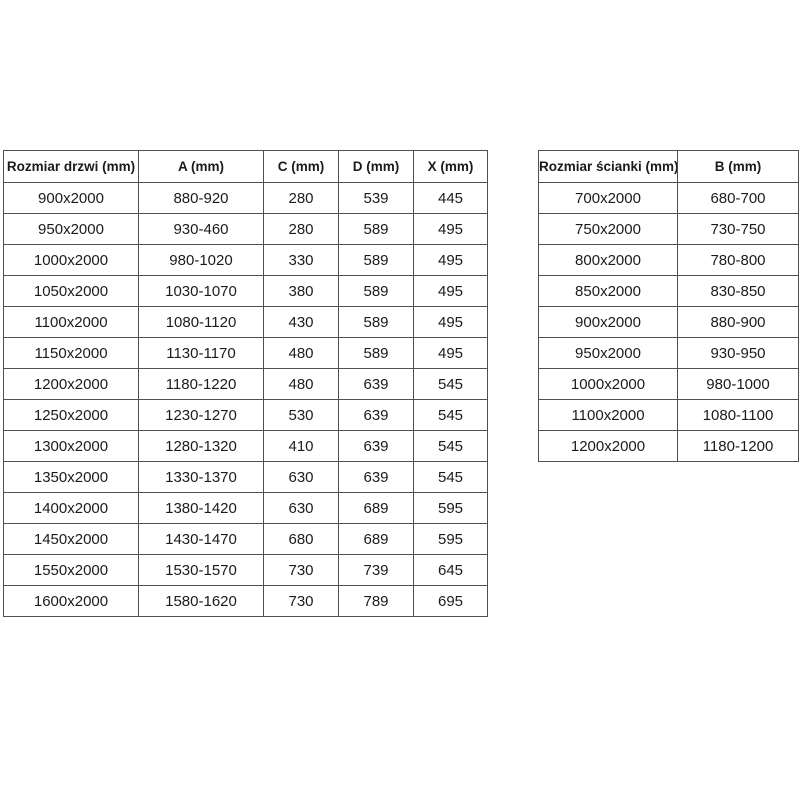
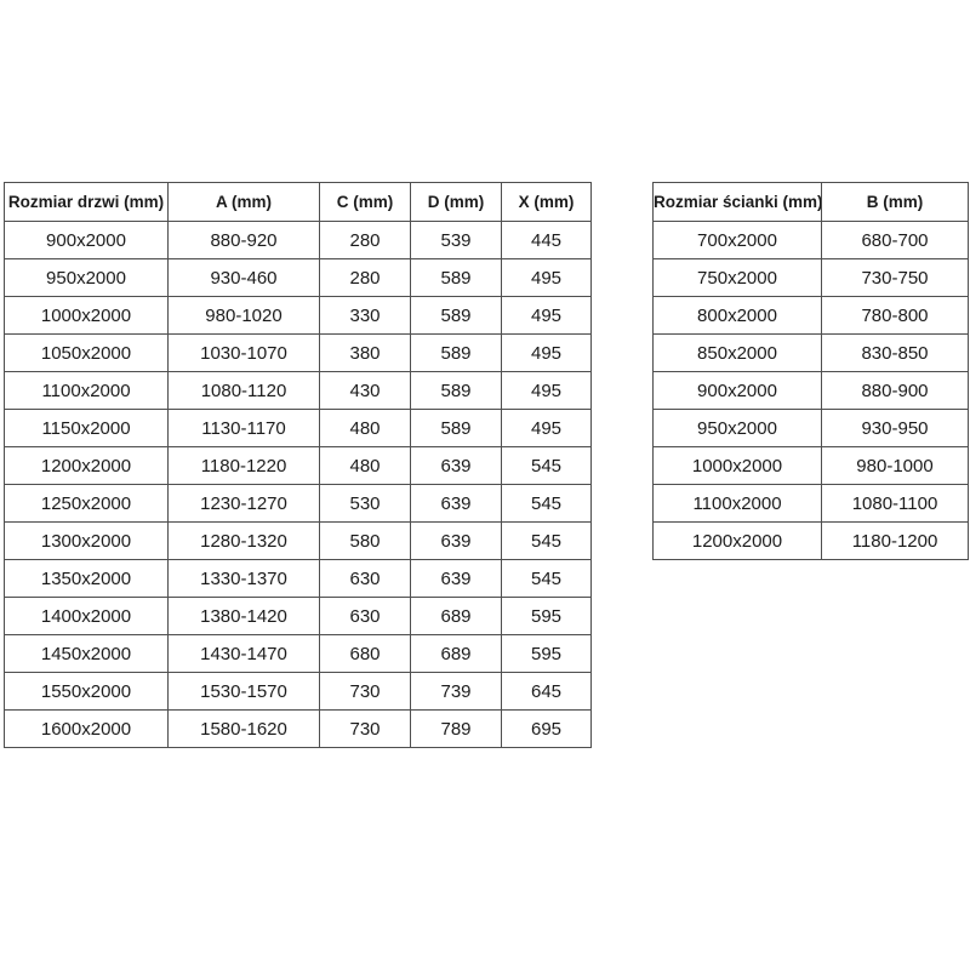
  Rozmiar drzwi (mm)	A (mm)	C (mm)	D (mm)	X (mm)
  900x2000	880-920	280	539	445
  950x2000	930-460	280	589	495
  1000x2000	980-1020	330	589	495
  1050x2000	1030-1070	380	589	495
  1100x2000	1080-1120	430	589	495
  1150x2000	1130-1170	480	589	495
  1200x2000	1180-1220	480	639	545
  1250x2000	1230-1270	530	639	545
- 1300x2000	1280-1320	410	639	545
+ 1300x2000	1280-1320	580	639	545
  1350x2000	1330-1370	630	639	545
  1400x2000	1380-1420	630	689	595
  1450x2000	1430-1470	680	689	595
  1550x2000	1530-1570	730	739	645
  1600x2000	1580-1620	730	789	695
  Rozmiar ścianki (mm)	B (mm)
  700x2000	680-700
  750x2000	730-750
  800x2000	780-800
  850x2000	830-850
  900x2000	880-900
  950x2000	930-950
  1000x2000	980-1000
  1100x2000	1080-1100
  1200x2000	1180-1200
